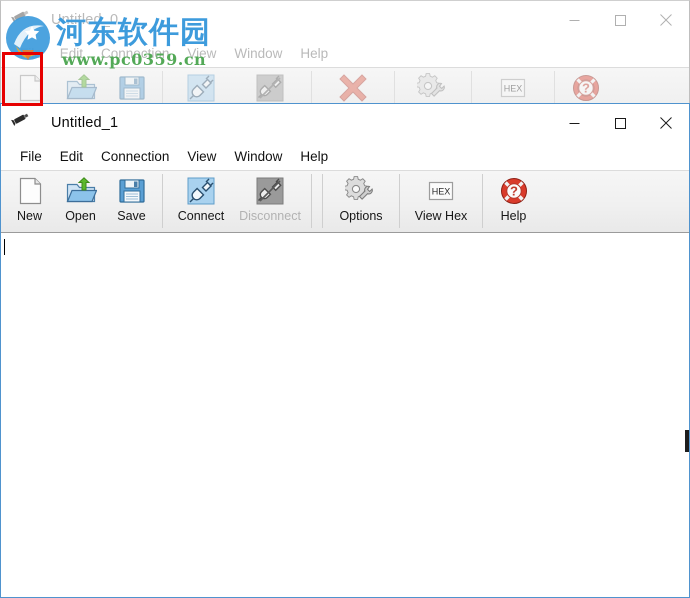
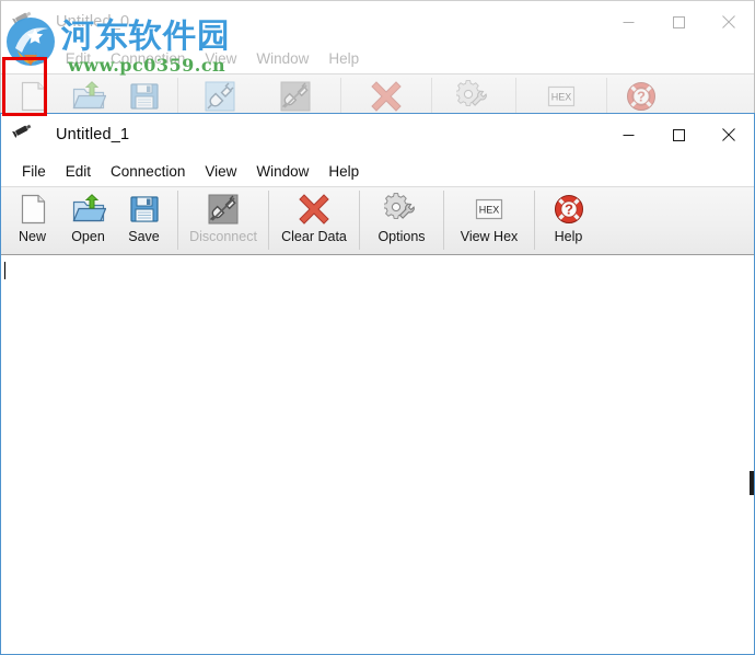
  Untitled_0
  Edit
  Connection
  View
  Window
  Help
  HEX
  ?
  Untitled_1
  File
  Edit
  Connection
  View
  Window
  Help
  New
  Open
  Save
- Connect
  Disconnect
+ Clear Data
  Options
  HEX
  View Hex
  ?
  Help
  河东软件园
  www.pc0359.cn
